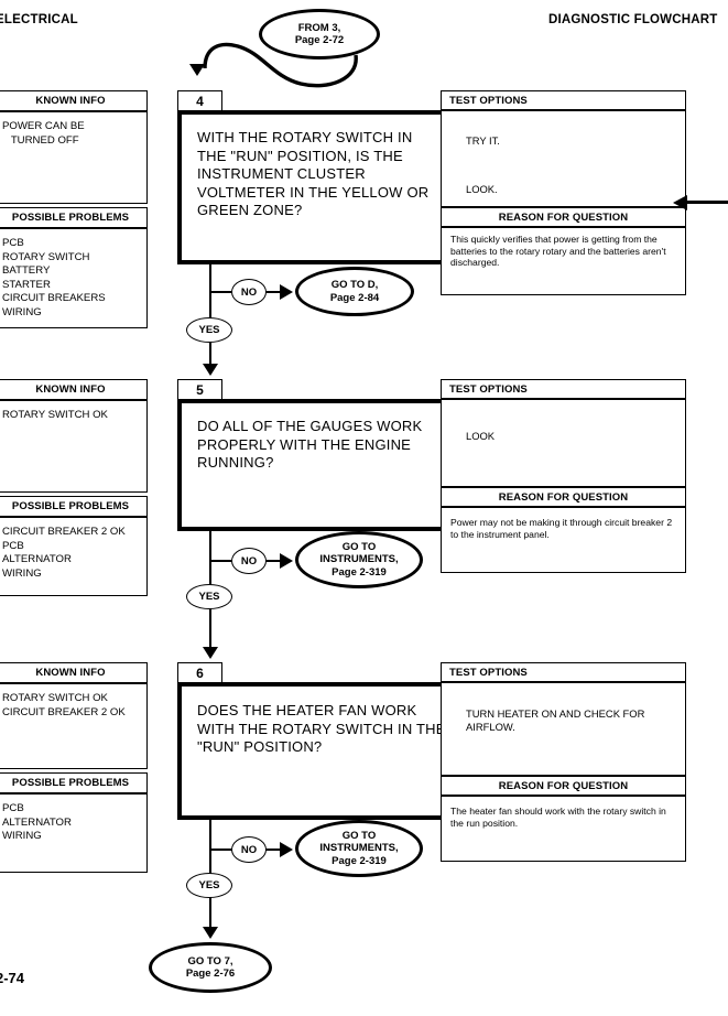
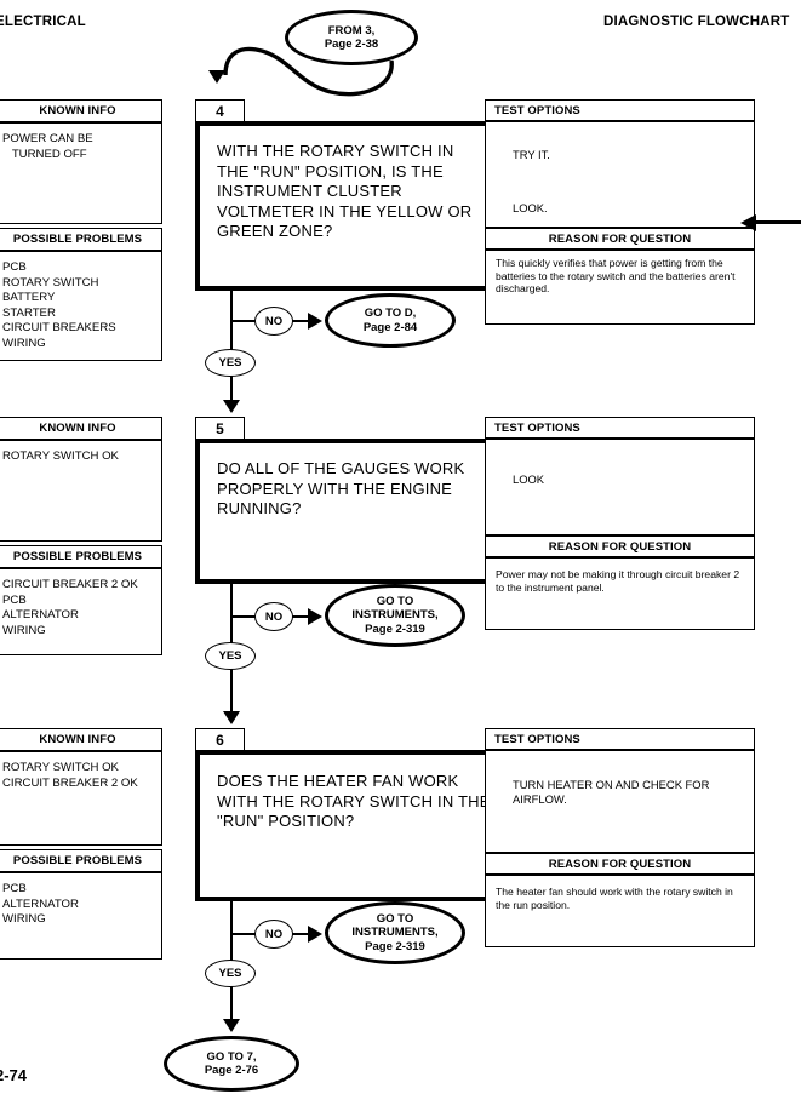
  LECTRICAL
  DIAGNOSTIC FLOWCHART
  FROM 3,
- Page 2-72
+ Page 2-38
  4
  KNOWN INFO
  POWER CAN BE
  TURNED OFF
  POSSIBLE PROBLEMS
  PCB
  ROTARY SWITCH
  BATTERY
  STARTER
  CIRCUIT BREAKERS
  WIRING
  WITH THE ROTARY SWITCH IN THE "RUN" POSITION, IS THE INSTRUMENT CLUSTER VOLTMETER IN THE YELLOW OR GREEN ZONE?
  TEST OPTIONS
  TRY IT.
  LOOK.
  REASON FOR QUESTION
- This quickly verifies that power is getting from the batteries to the rotary rotary and the batteries aren't discharged.
+ This quickly verifies that power is getting from the batteries to the rotary switch and the batteries aren't discharged.
  NO
  GO TO D,
  Page 2-84
  YES
  5
  KNOWN INFO
  ROTARY SWITCH OK
  POSSIBLE PROBLEMS
  CIRCUIT BREAKER 2 OK
  PCB
  ALTERNATOR
  WIRING
  DO ALL OF THE GAUGES WORK PROPERLY WITH THE ENGINE RUNNING?
  TEST OPTIONS
  LOOK
  REASON FOR QUESTION
  Power may not be making it through circuit breaker 2 to the instrument panel.
  NO
  GO TO
  INSTRUMENTS,
  Page 2-319
  YES
  6
  KNOWN INFO
  ROTARY SWITCH OK
  CIRCUIT BREAKER 2 OK
  POSSIBLE PROBLEMS
  PCB
  ALTERNATOR
  WIRING
  DOES THE HEATER FAN WORK WITH THE ROTARY SWITCH IN TH "RUN" POSITION?
  TEST OPTIONS
  TURN HEATER ON AND CHECK FOR AIRFLOW.
  REASON FOR QUESTION
  The heater fan should work with the rotary switch in the run position.
  NO
  GO TO
  INSTRUMENTS,
  Page 2-319
  YES
  GO TO 7,
  Page 2-76
  -74
